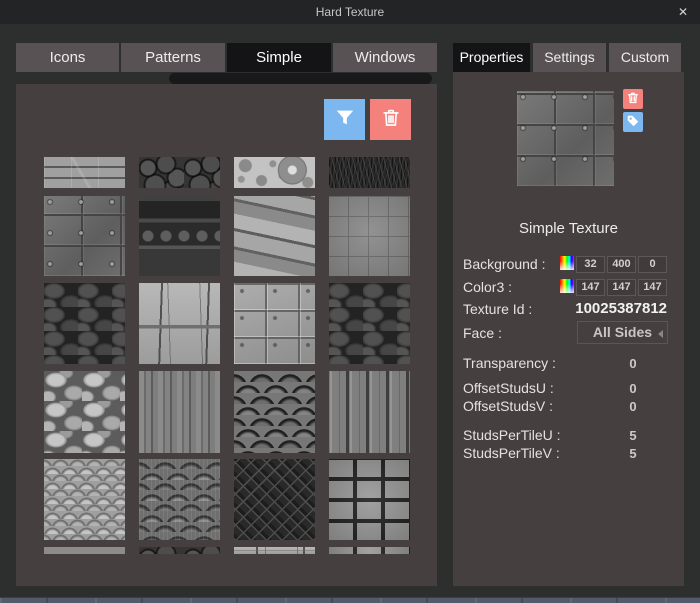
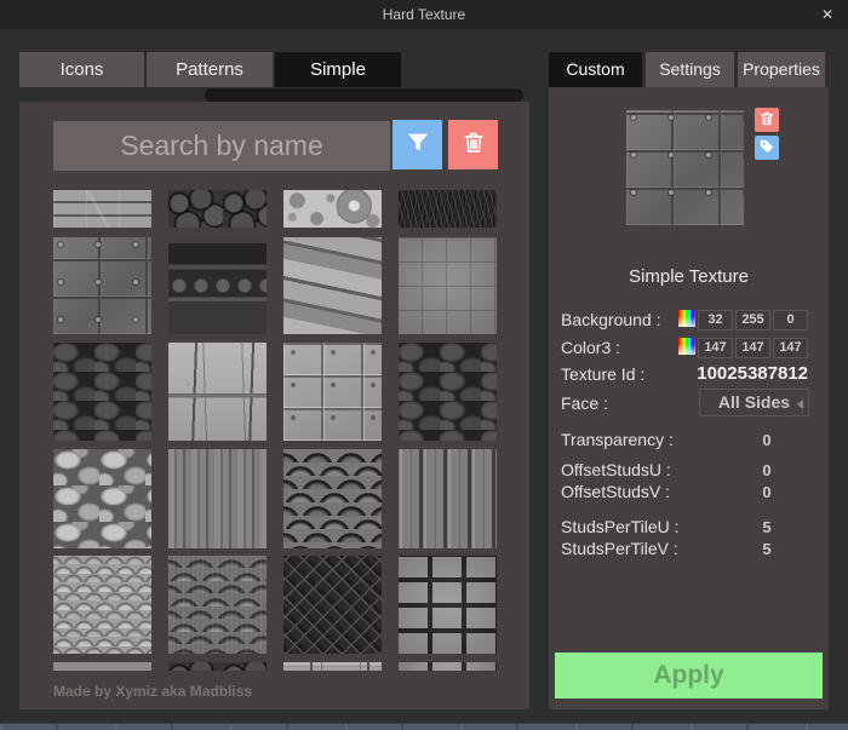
  Hard Texture
  ✕
  Icons
  Patterns
  Simple
- Windows
- Properties
+ Custom
  Settings
- Custom
+ Properties
+ Search by name
+ Made by Xymiz aka Madbliss
  Simple Texture
  Background :
  32
- 400
+ 255
  0
  Color3 :
  147
  147
  147
  Texture Id :
  10025387812
  Face :
  All Sides
  Transparency :
  0
  OffsetStudsU :
  0
  OffsetStudsV :
  0
  StudsPerTileU :
  5
  StudsPerTileV :
  5
+ Apply
